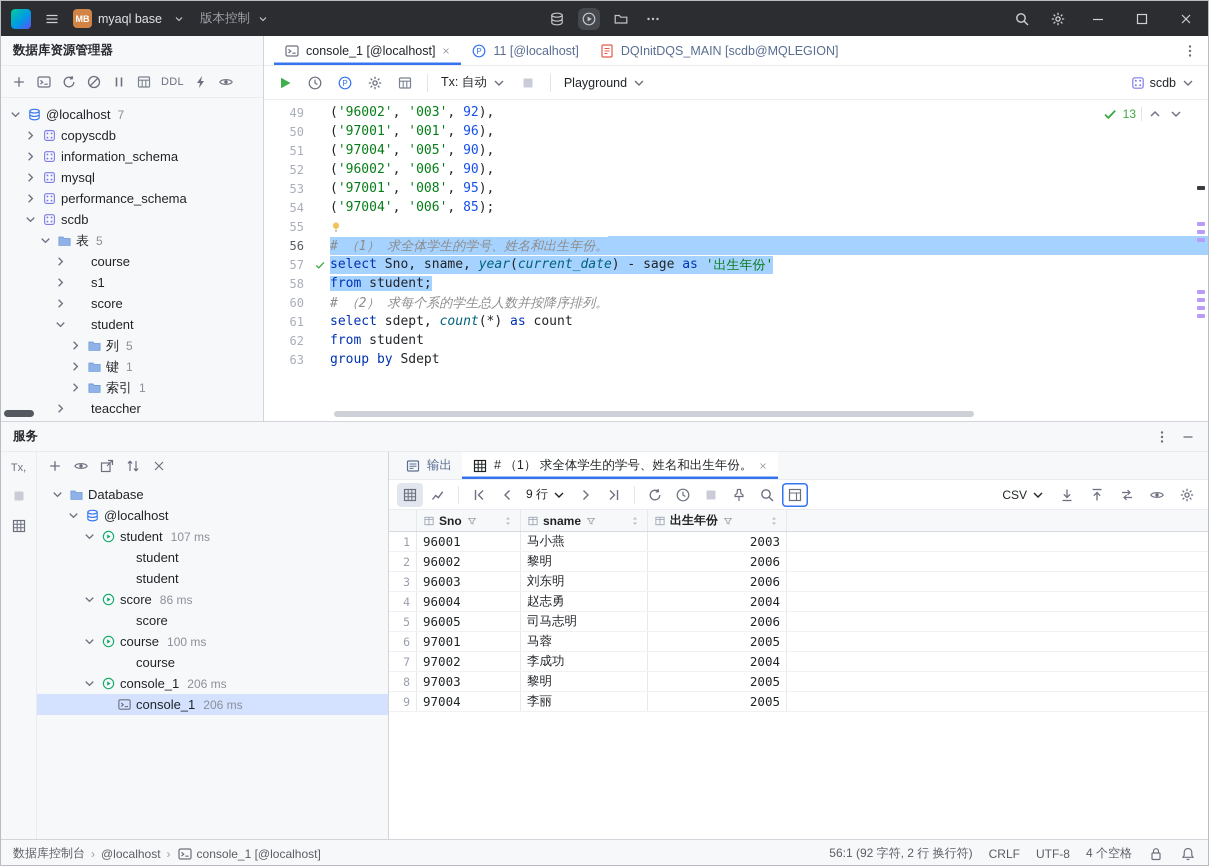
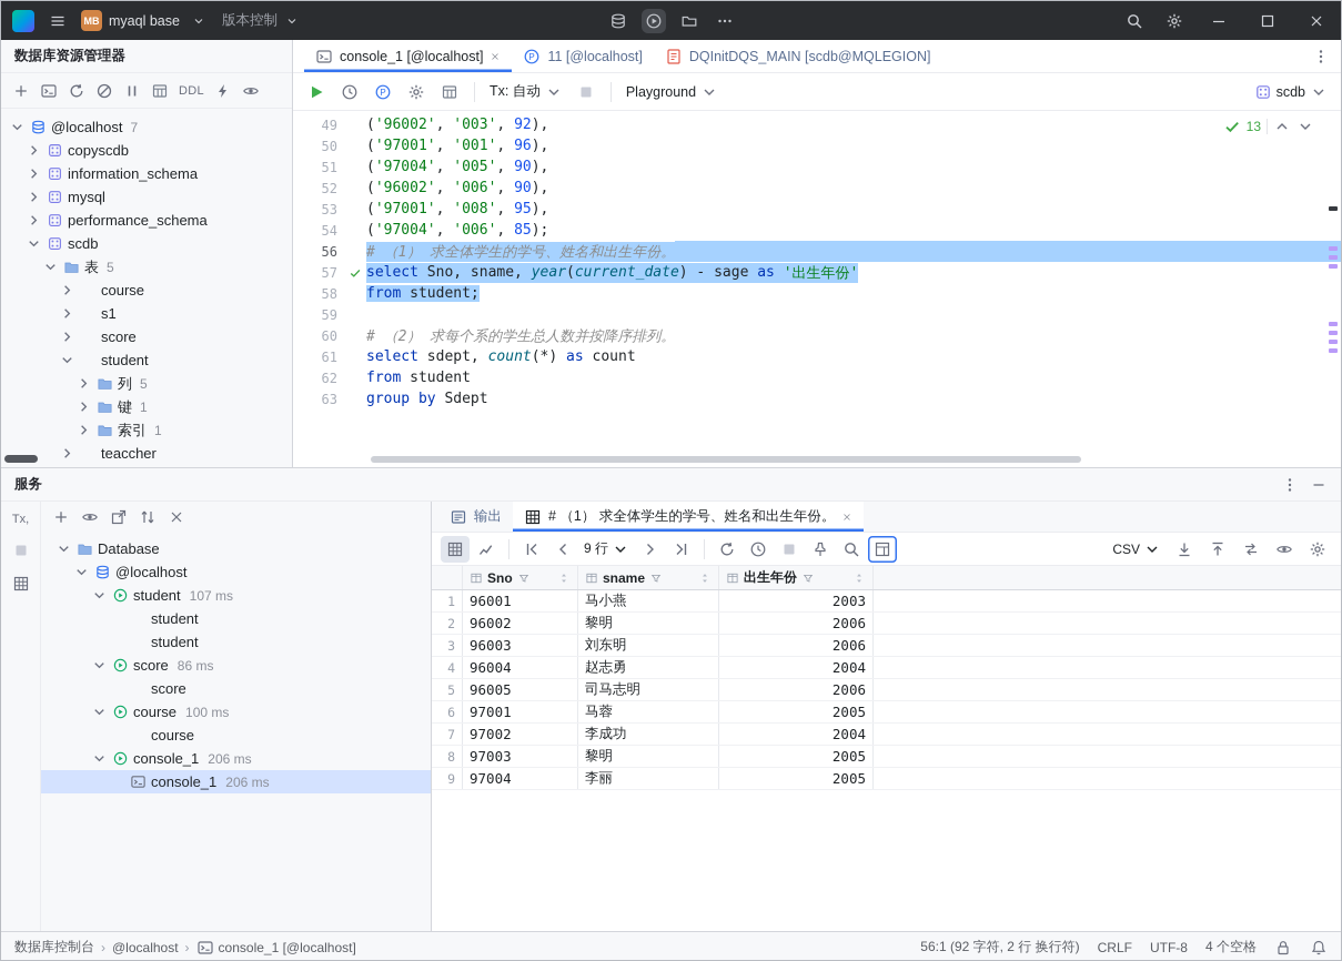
  MB
  myaql base
  版本控制
  数据库资源管理器
  DDL
  @localhost
  7
  copyscdb
  information_schema
  mysql
  performance_schema
  scdb
  表
  5
  course
  s1
  score
  student
  列
  5
  键
  1
  索引
  1
  teaccher
  console_1 [@localhost]
  P
  11 [@localhost]
  DQInitDQS_MAIN [scdb@MQLEGION]
  P
  Tx: 自动
  Playground
  scdb
  49
  (
  '96002'
  ,
  '003'
  ,
  92
  ),
  50
  (
  '97001'
  ,
  '001'
  ,
  96
  ),
  51
  (
  '97004'
  ,
  '005'
  ,
  90
  ),
  52
  (
  '96002'
  ,
  '006'
  ,
  90
  ),
  53
  (
  '97001'
  ,
  '008'
  ,
  95
  ),
  54
  (
  '97004'
  ,
  '006'
  ,
  85
  );
- 55
  56
  # （1） 求全体学生的学号、姓名和出生年份。
  57
  select
  Sno, sname,
  year
  (
  current_date
  ) - sage
  as
  '出生年份'
  58
  from
  student;
+ 59
  60
  # （2） 求每个系的学生总人数并按降序排列。
  61
  select
  sdept,
  count
  (*)
  as
  count
  62
  from
  student
  63
  group by
  Sdept
  13
  服务
  Tx,
  Database
  @localhost
  student
  107 ms
  student
  student
  score
  86 ms
  score
  course
  100 ms
  course
  console_1
  206 ms
  console_1
  206 ms
  输出
  # （1） 求全体学生的学号、姓名和出生年份。
  9 行
  CSV
  Sno
  sname
  出生年份
  1
  96001
  马小燕
  2003
  2
  96002
  黎明
  2006
  3
  96003
  刘东明
  2006
  4
  96004
  赵志勇
  2004
  5
  96005
  司马志明
  2006
  6
  97001
  马蓉
  2005
  7
  97002
  李成功
  2004
  8
  97003
  黎明
  2005
  9
  97004
  李丽
  2005
  数据库控制台
  ›
  @localhost
  ›
  console_1 [@localhost]
  56:1 (92 字符, 2 行 换行符)
  CRLF
  UTF-8
  4 个空格
